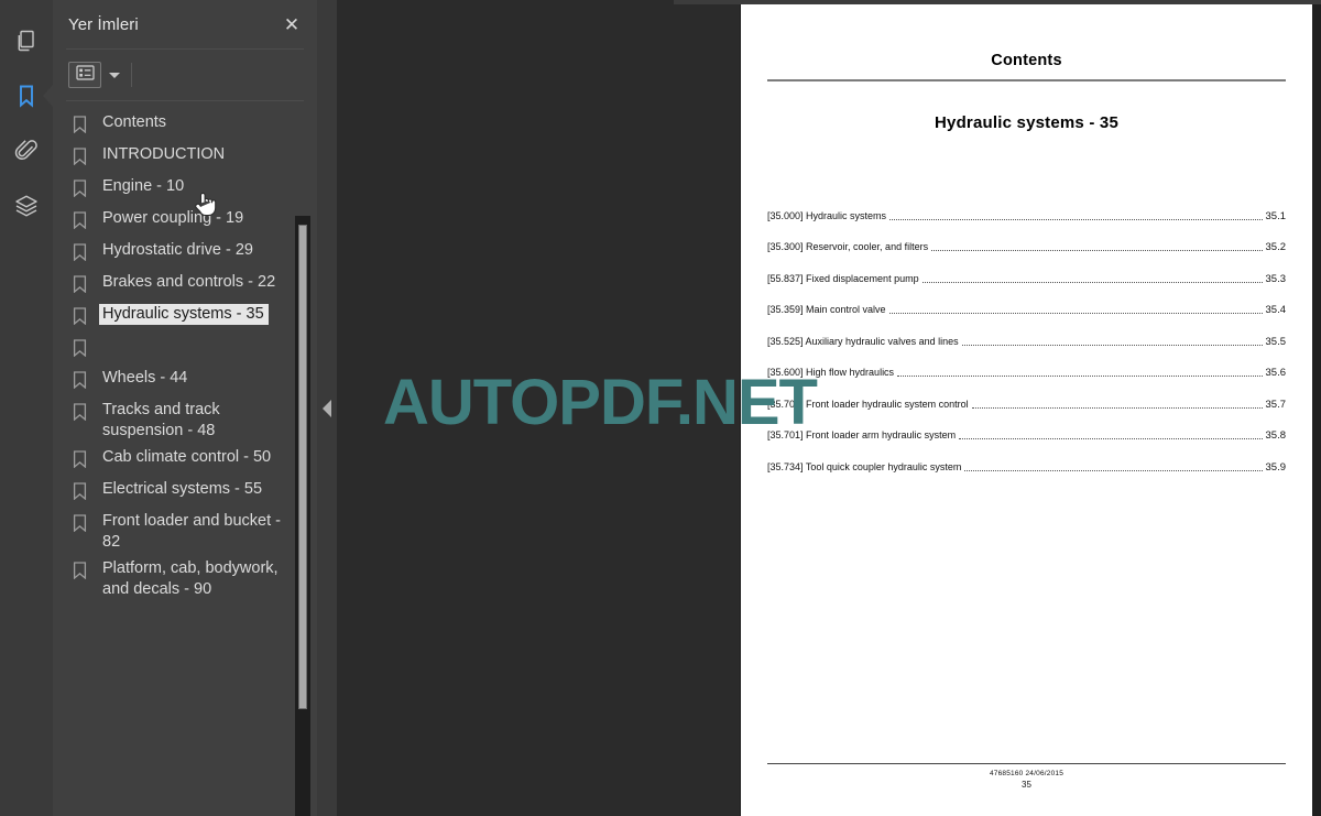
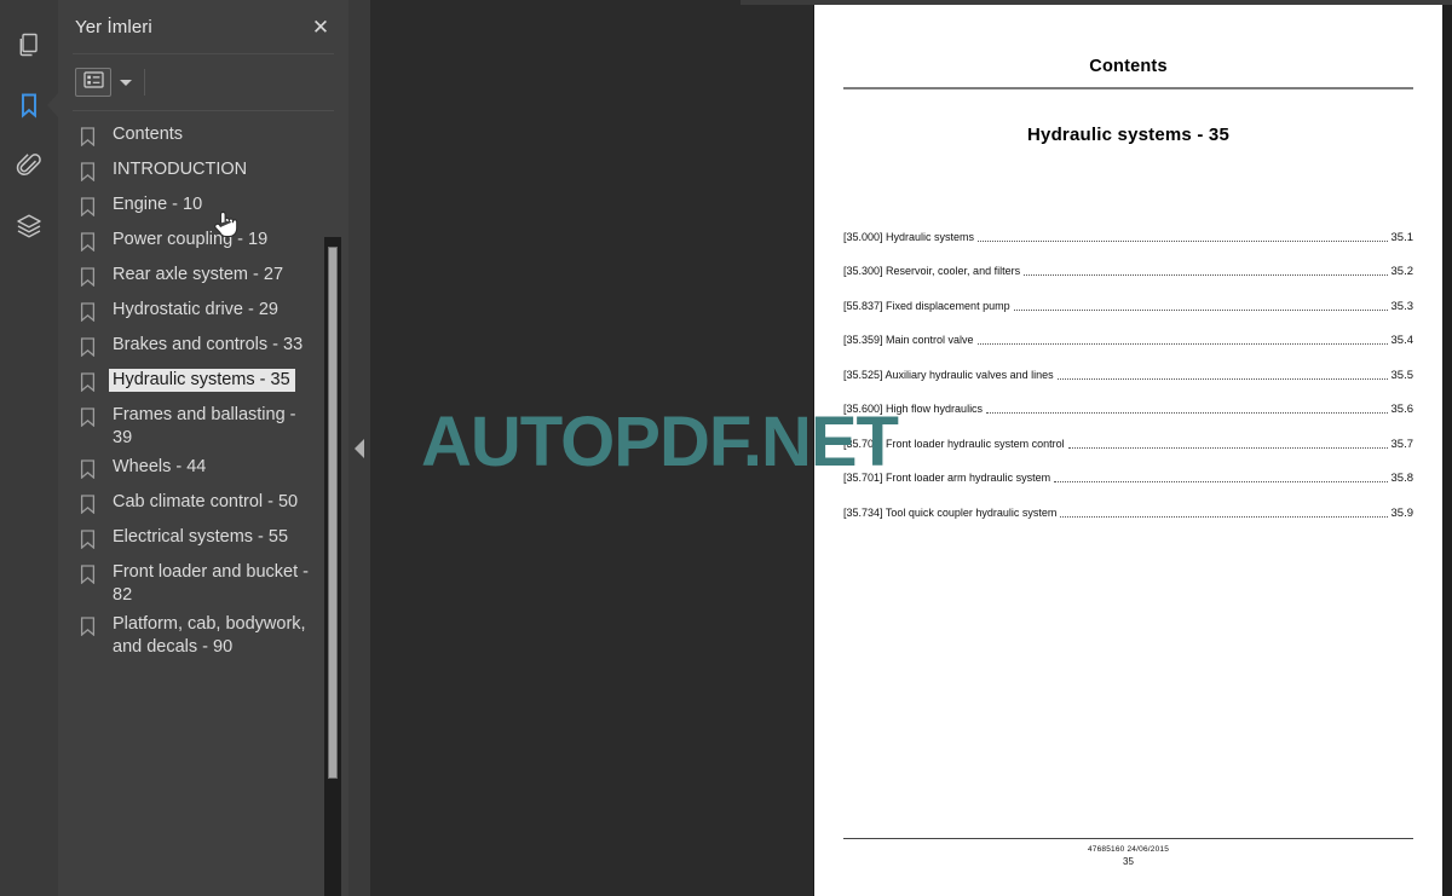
  Yer İmleri
  ✕
  Contents
  INTRODUCTION
  Engine - 10
  Power coupling - 19
+ Rear axle system - 27
  Hydrostatic drive - 29
- Brakes and controls - 22
+ Brakes and controls - 33
  Hydraulic systems - 35
+ Frames and ballasting - 39
  Wheels - 44
- Tracks and track suspension - 48
  Cab climate control - 50
  Electrical systems - 55
  Front loader and bucket - 82
  Platform, cab, bodywork, and decals - 90
  Contents
  Hydraulic systems - 35
  [35.000] Hydraulic systems
  35.1
  [35.300] Reservoir, cooler, and filters
  35.2
  [55.837] Fixed displacement pump
  35.3
  [35.359] Main control valve
  35.4
  [35.525] Auxiliary hydraulic valves and lines
  35.5
  [35.600] High flow hydraulics
  35.6
  [35.701] Front loader hydraulic system control
  35.7
  [35.701] Front loader arm hydraulic system
  35.8
  [35.734] Tool quick coupler hydraulic system
  35.9
  35
  AUTOPDF.NET
